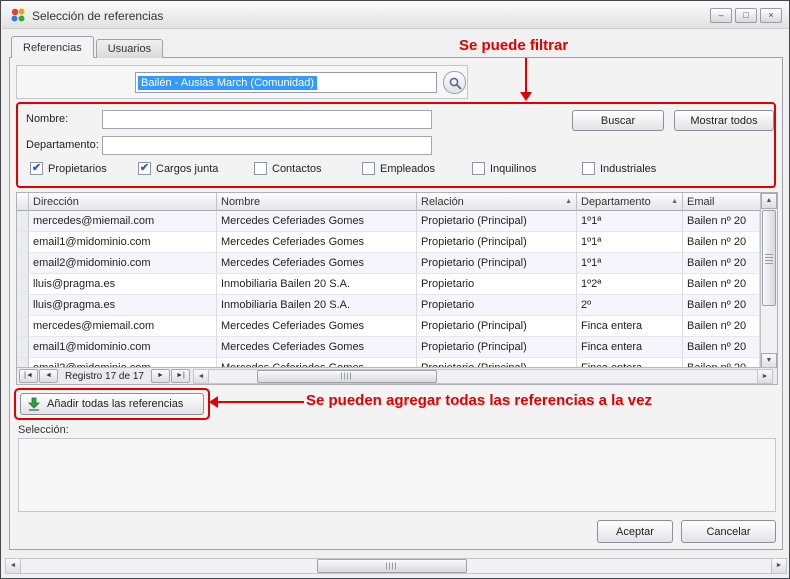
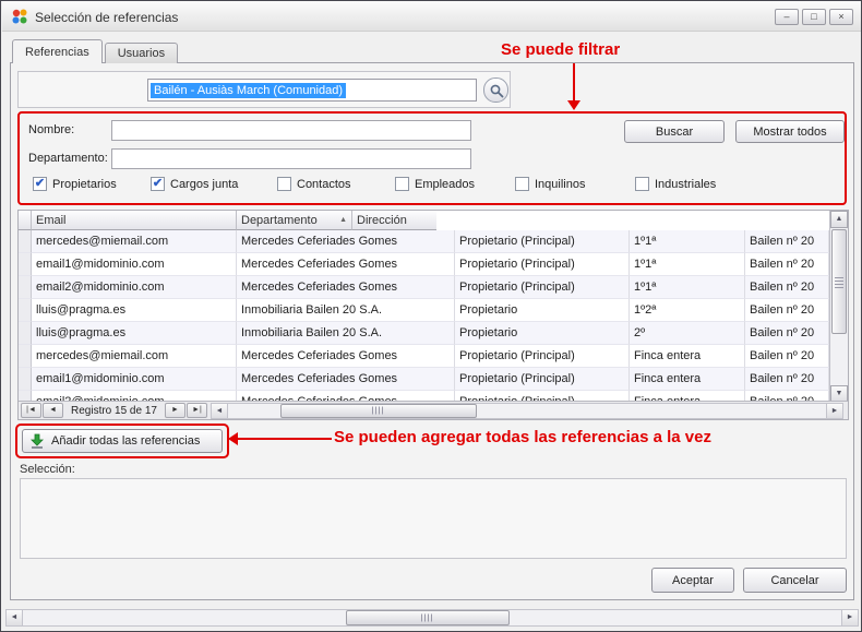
  Selección de referencias
  –
  □
  ×
  Referencias
  Usuarios
  Se puede filtrar
  Bailén - Ausiàs March (Comunidad)
  Nombre:
  Buscar
  Mostrar todos
  Departamento:
  ✔
  Propietarios
  ✔
  Cargos junta
  Contactos
  Empleados
  Inquilinos
  Industriales
- Dirección
+ Email
- Nombre
- Relación
  Departamento
- Email
+ Dirección
  mercedes@miemail.com
  Mercedes Ceferiades Gomes
  Propietario (Principal)
  1º1ª
  Bailen nº 20
  email1@midominio.com
  Mercedes Ceferiades Gomes
  Propietario (Principal)
  1º1ª
  Bailen nº 20
  email2@midominio.com
  Mercedes Ceferiades Gomes
  Propietario (Principal)
  1º1ª
  Bailen nº 20
  lluis@pragma.es
  Inmobiliaria Bailen 20 S.A.
  Propietario
  1º2ª
  Bailen nº 20
  lluis@pragma.es
  Inmobiliaria Bailen 20 S.A.
  Propietario
  2º
  Bailen nº 20
  mercedes@miemail.com
  Mercedes Ceferiades Gomes
  Propietario (Principal)
  Finca entera
  Bailen nº 20
  email1@midominio.com
  Mercedes Ceferiades Gomes
  Propietario (Principal)
  Finca entera
  Bailen nº 20
- Registro 17 de 17
+ Registro 15 de 17
  Añadir todas las referencias
  Se pueden agregar todas las referencias a la vez
  Selección:
  Aceptar
  Cancelar
